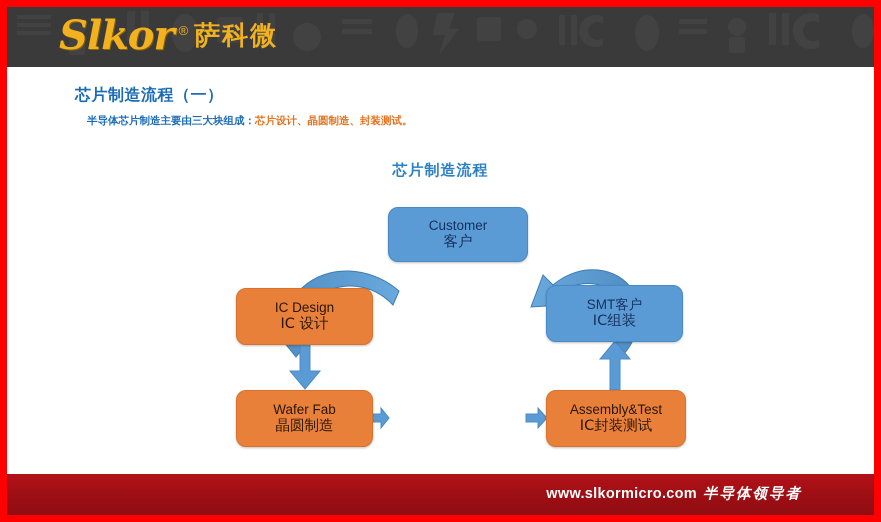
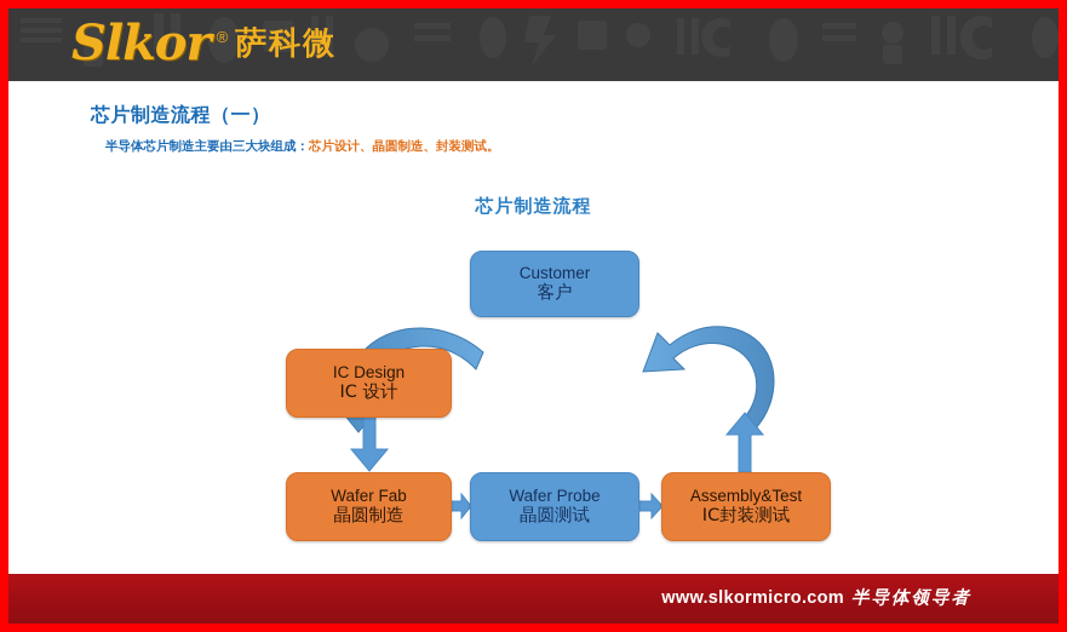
  Slkor
  ®
  萨科微
  芯片制造流程（一）
  半导体芯片制造主要由三大块组成：芯片设计、晶圆制造、封装测试。
  芯片制造流程
  Customer
  客户
  IC Design
  IC 设计
- SMT客户
- IC组装
  Wafer Fab
  晶圆制造
+ Wafer Probe
+ 晶圆测试
  Assembly&Test
  IC封装测试
  www.slkormicro.com 半导体领导者
